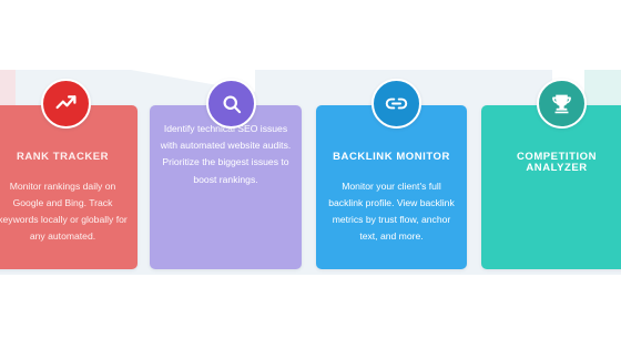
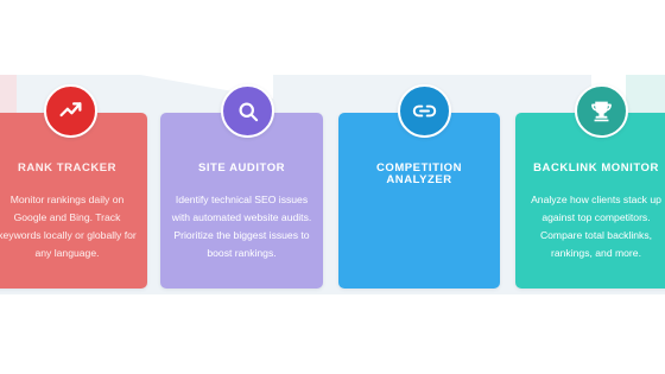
  RANK TRACKER
- Monitor rankings daily on Google and Bing. Track keywords locally or globally for any automated.
+ Monitor rankings daily on Google and Bing. Track keywords locally or globally for any language.
+ SITE AUDITOR
  Identify technical SEO issues with automated website audits. Prioritize the biggest issues to boost rankings.
- BACKLINK MONITOR
+ COMPETITION ANALYZER
- Monitor your client's full backlink profile. View backlink metrics by trust flow, anchor text, and more.
- COMPETITION ANALYZER
+ BACKLINK MONITOR
+ Analyze how clients stack up against top competitors. Compare total backlinks, rankings, and more.
